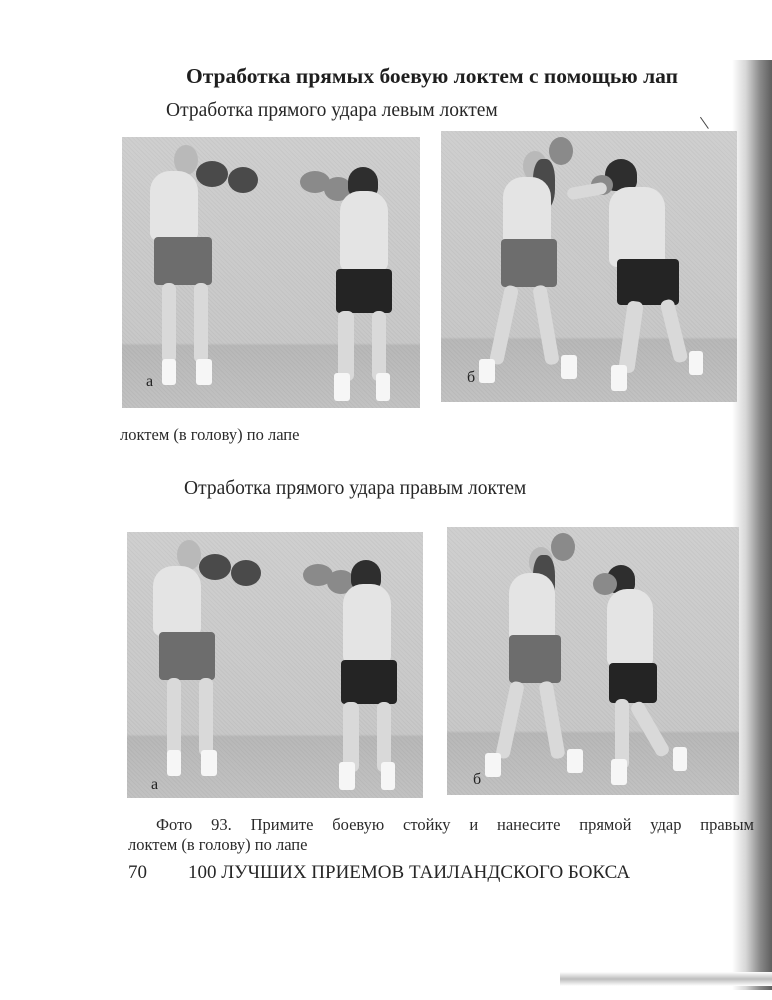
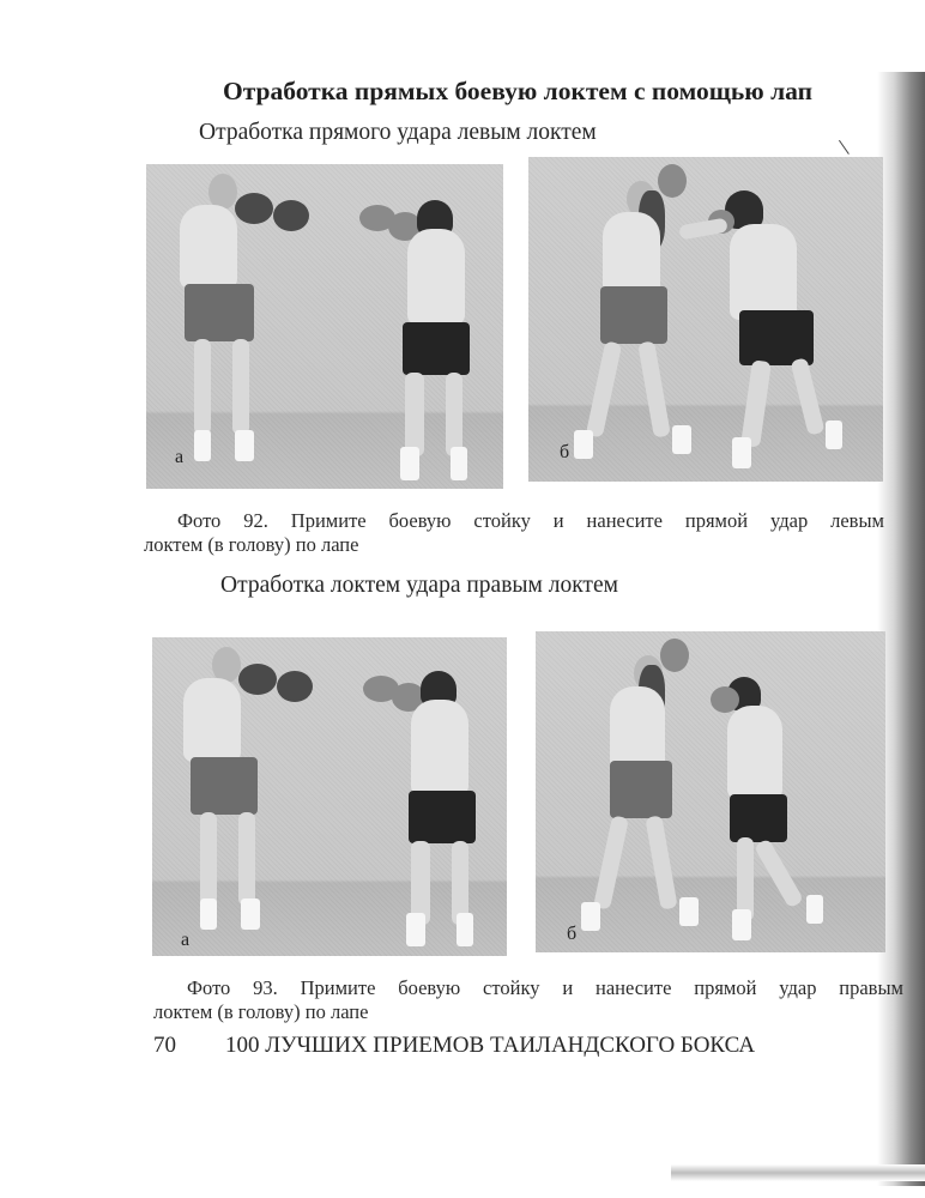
  Отработка прямых боевую локтем с помощью лап
  Отработка прямого удара левым локтем
  а
  б
+ Фото 92. Примите боевую стойку и нанесите прямой удар левым
  локтем (в голову) по лапе
- Отработка прямого удара правым локтем
+ Отработка локтем удара правым локтем
  а
  б
  Фото 93. Примите боевую стойку и нанесите прямой удар правым
  локтем (в голову) по лапе
  70 100 ЛУЧШИХ ПРИЕМОВ ТАИЛАНДСКОГО БОКСА
